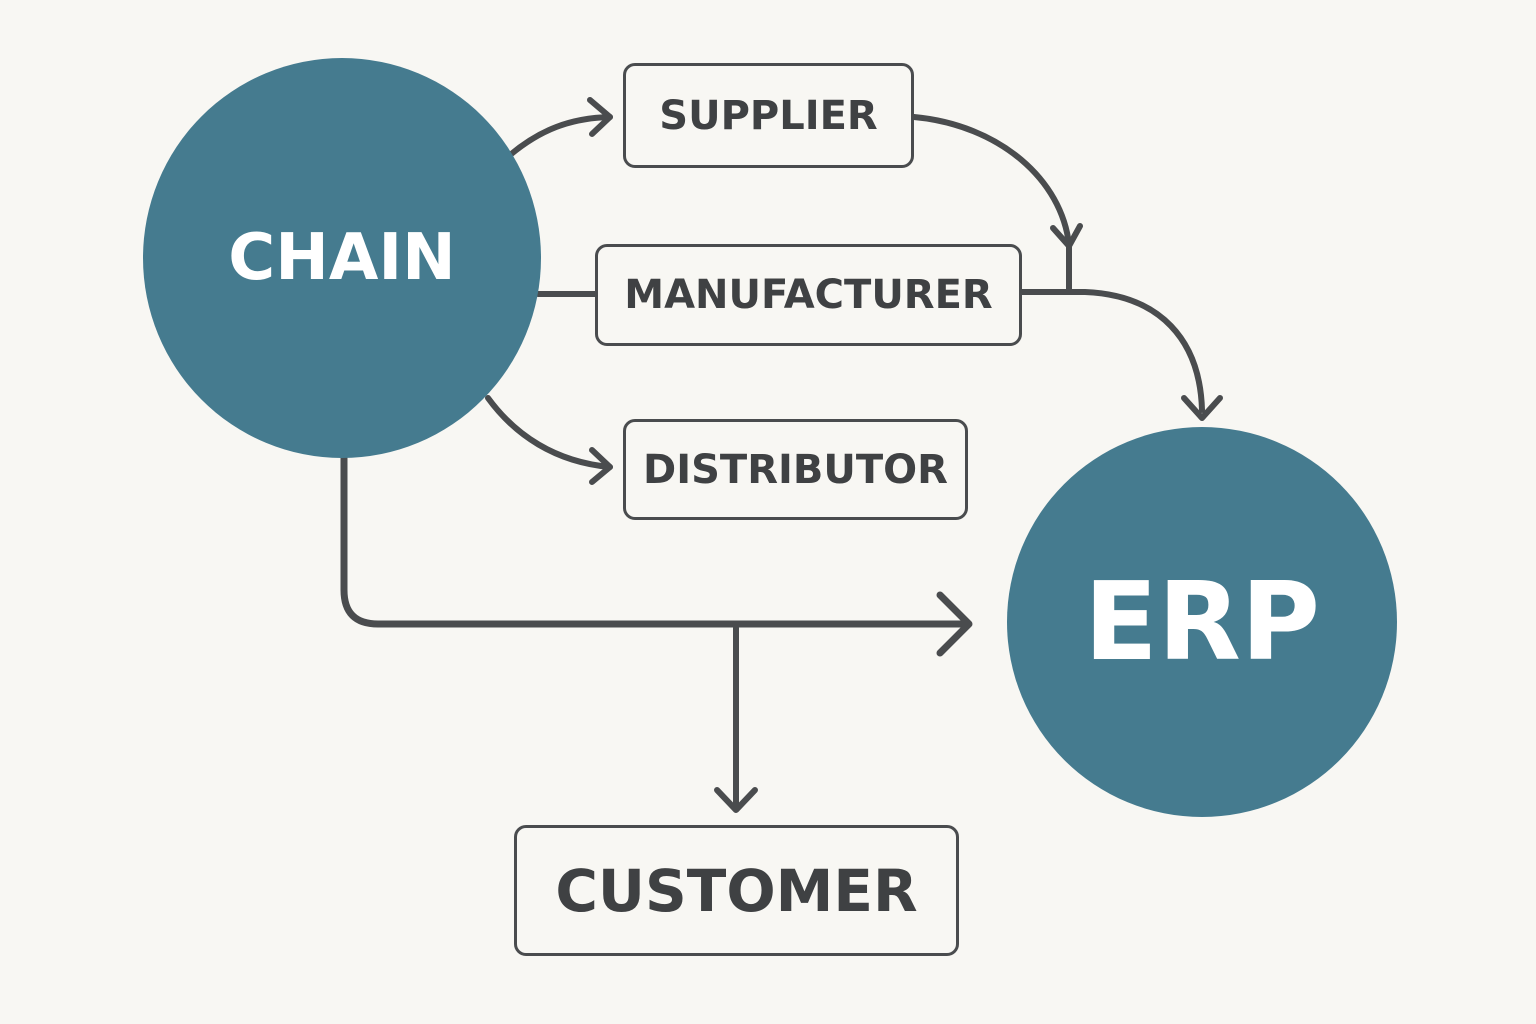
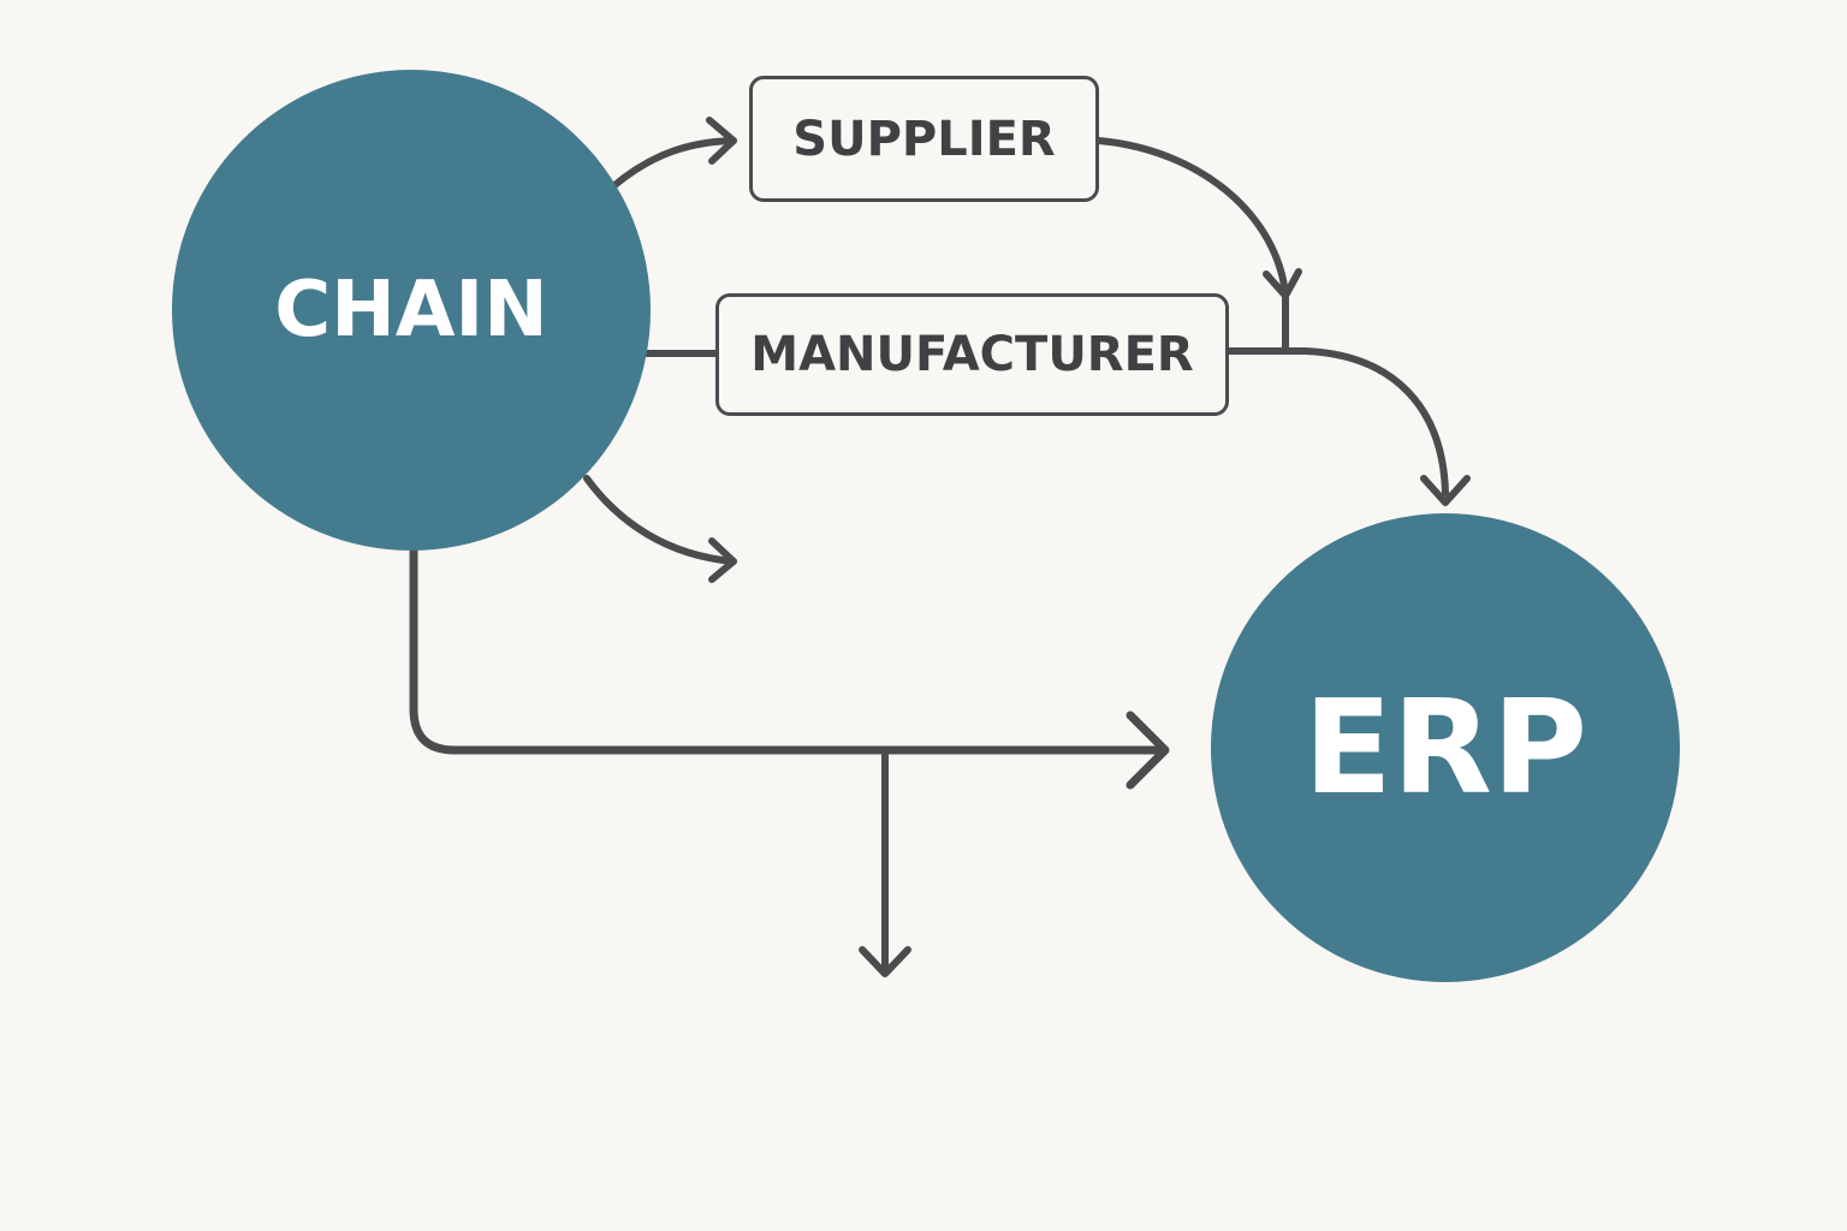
  CHAIN
  ERP
  SUPPLIER
  MANUFACTURER
- DISTRIBUTOR
- CUSTOMER
